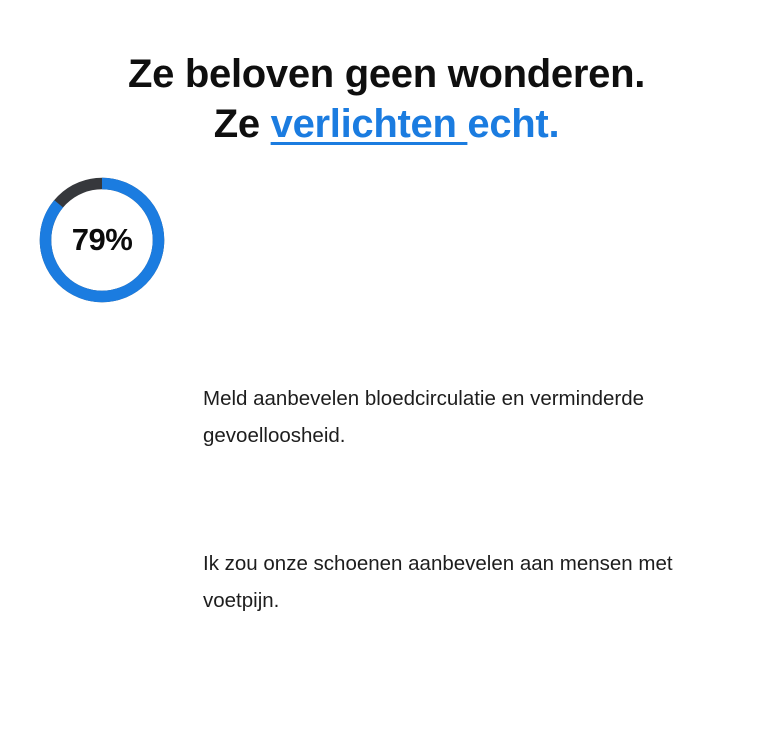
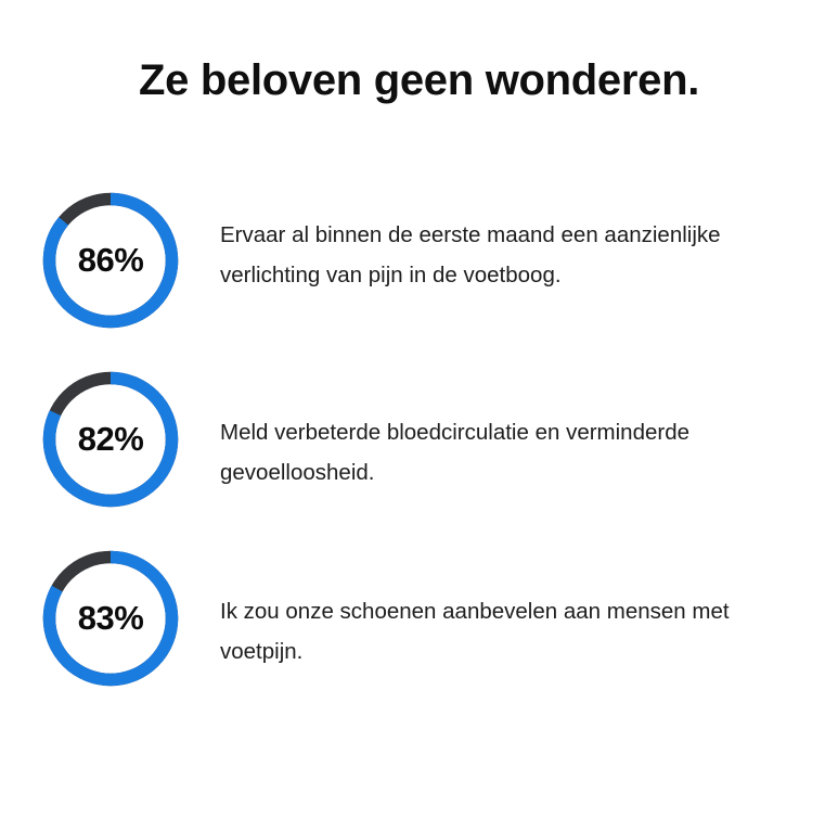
  Ze beloven geen wonderen.
- Ze verlichten echt.
- 79%
+ 86%
+ Ervaar al binnen de eerste maand een aanzienlijke verlichting van pijn in de voetboog.
+ 82%
- Meld aanbevelen bloedcirculatie en verminderde gevoelloosheid.
+ Meld verbeterde bloedcirculatie en verminderde gevoelloosheid.
+ 83%
  Ik zou onze schoenen aanbevelen aan mensen met voetpijn.
